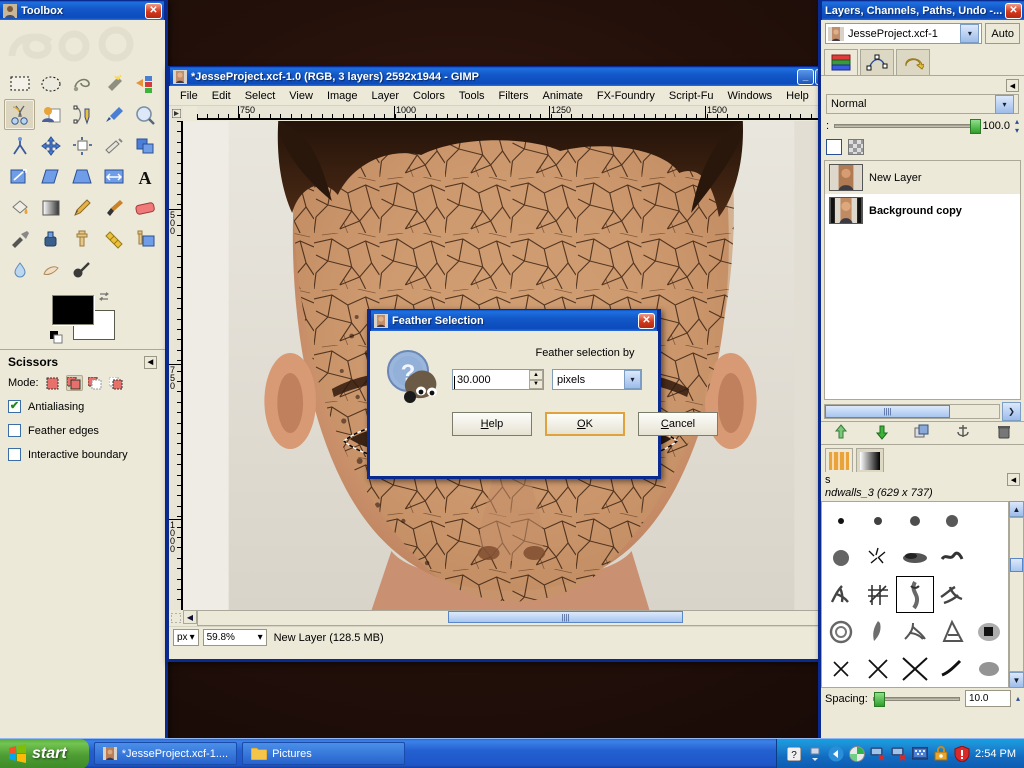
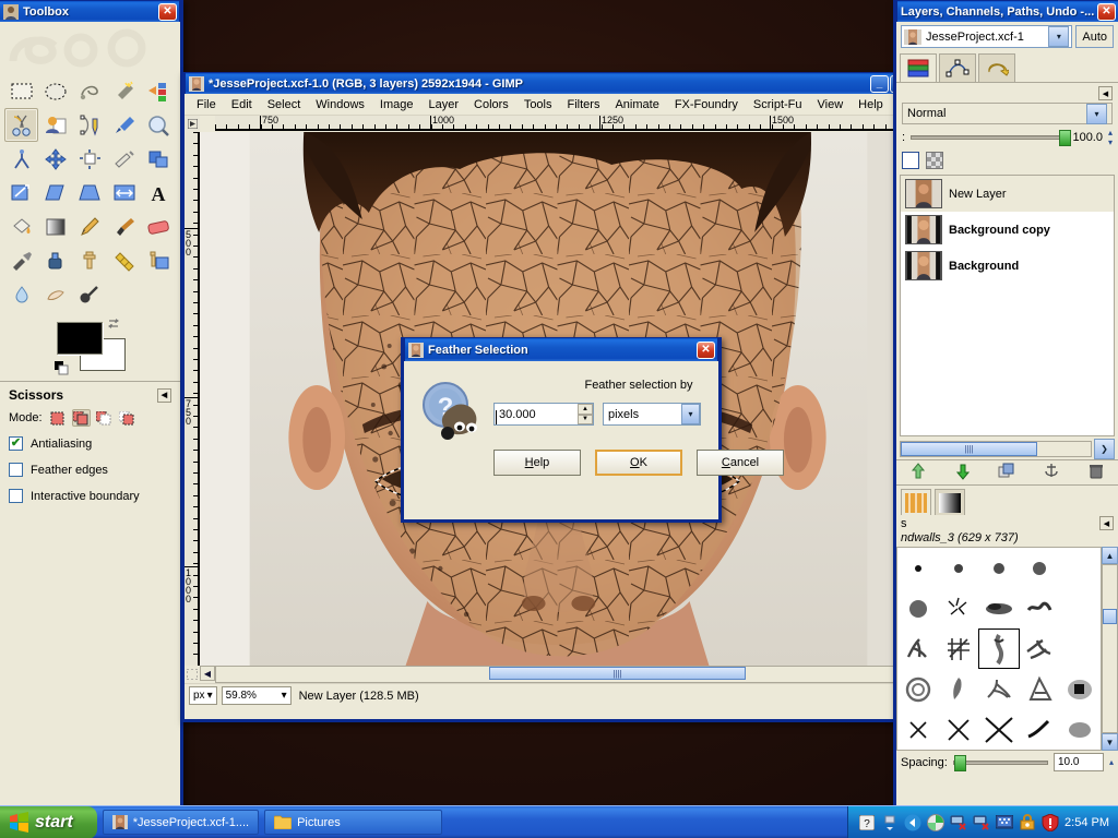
  Toolbox
  ✕
  A
  Scissors
  Mode:
  Antialiasing
  Feather edges
  Interactive boundary
  *JesseProject.xcf-1.0 (RGB, 3 layers) 2592x1944 - GIMP
  _
  File
  Edit
  Select
- View
+ Windows
  Image
  Layer
  Colors
  Tools
  Filters
  Animate
  FX-Foundry
  Script-Fu
- Windows
+ View
  Help
  750
  1000
  1250
  1500
  500
  750
  1000
  ◀
  ||||
  px
  ▾
  59.8%
  ▾
  New Layer (128.5 MB)
  Layers, Channels, Paths, Undo -...
  ✕
  JesseProject.xcf-1
  ▾
  Auto
  Normal
  ▾
  :
  100.0
  ▴
  ▾
  New Layer
  Background copy
+ Background
  ||||
  ❯
  s
  ndwalls_3 (629 x 737)
  ▲
  ▼
  Spacing:
  10.0
  ▴
  Feather Selection
  ✕
  ?
  Feather selection by
  30.000
  pixels
  ▾
  H
  elp
  O
  K
  C
  ancel
  start
  *JesseProject.xcf-1....
  Pictures
  ?
  2:54 PM
